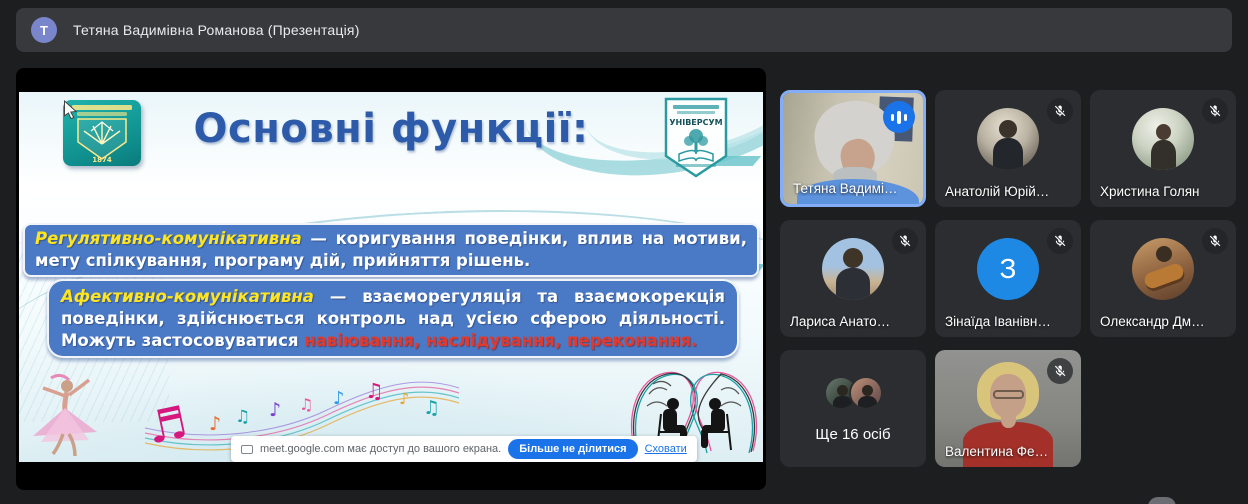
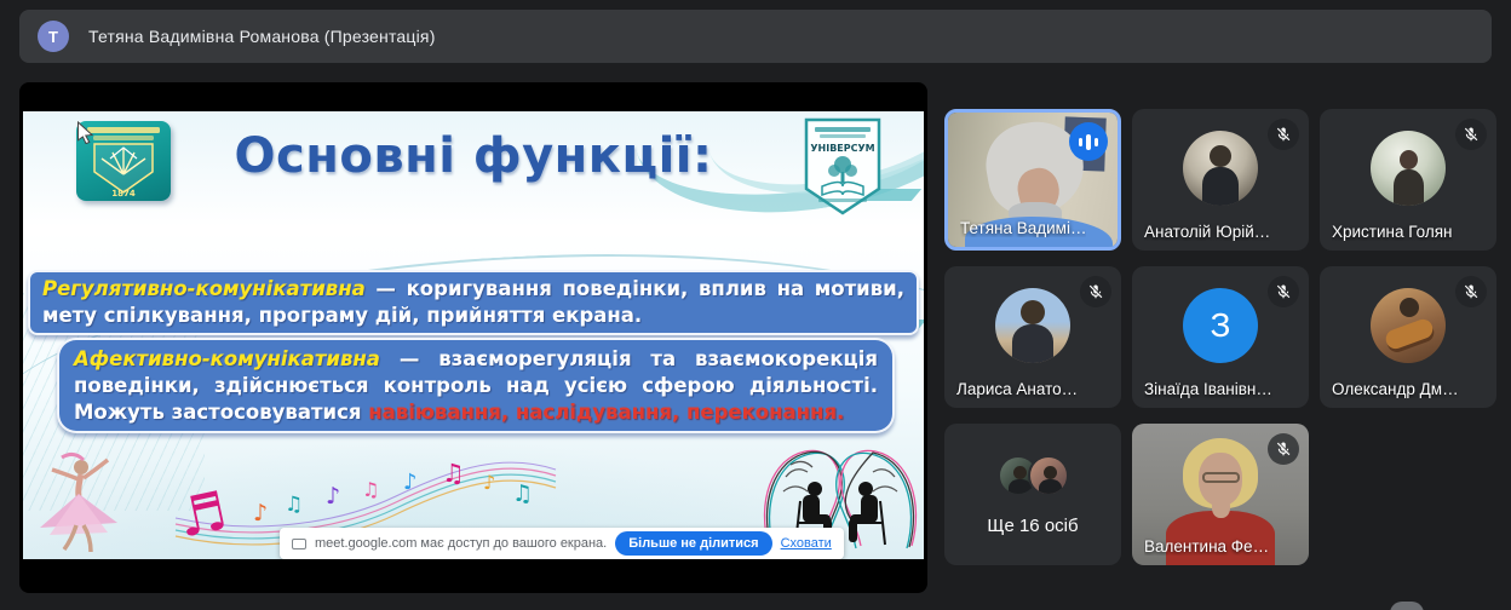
  T
  Тетяна Вадимівна Романова (Презентація)
  1874
  Основні функції:
  УНІВЕРСУМ
- Регулятивно-комунікативна — коригування поведінки, вплив на мотиви, мету спілкування, програму дій, прийняття рішень.
+ Регулятивно-комунікативна — коригування поведінки, вплив на мотиви, мету спілкування, програму дій, прийняття екрана.
  Афективно-комунікативна — взаєморегуляція та взаємокорекція поведінки, здійснюється контроль над усією сферою діяльності. Можуть застосовуватися навіювання, наслідування, переконання.
  ♪
  ♫
  ♪
  ♫
  ♪
  ♫
  ♪
  ♫
  meet.google.com має доступ до вашого екрана.
  Більше не ділитися
  Сховати
  Тетяна Вадимі…
  Анатолій Юрій…
  Христина Голян
  Лариса Анато…
  З
  Зінаїда Іванівн…
  Олександр Дм…
  Ще 16 осіб
  Валентина Фе…
